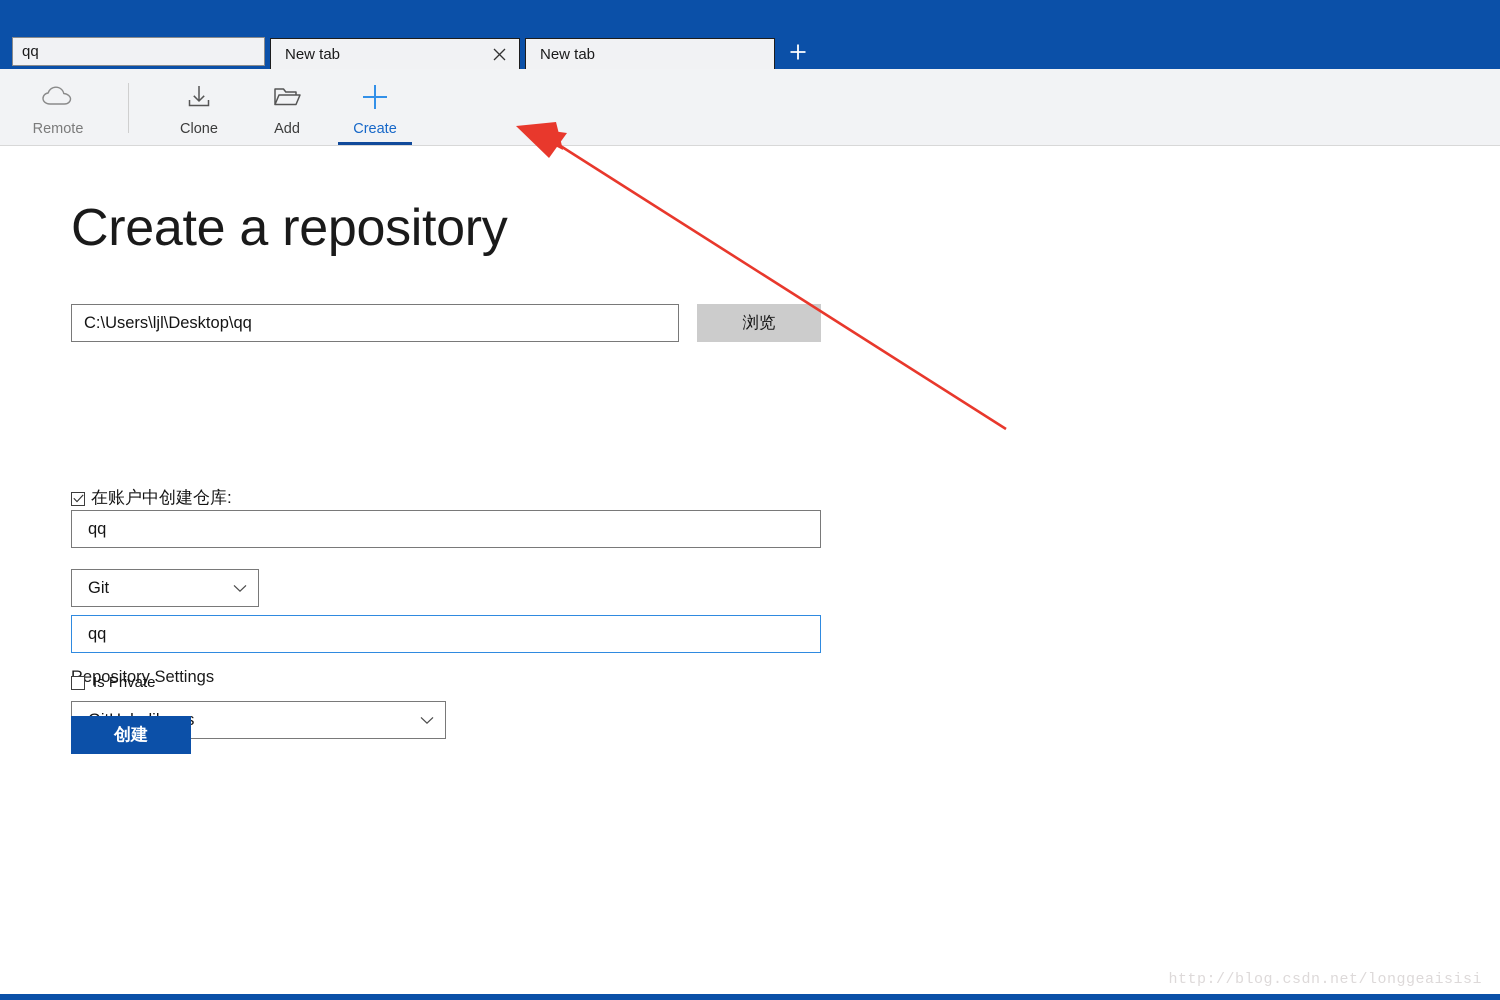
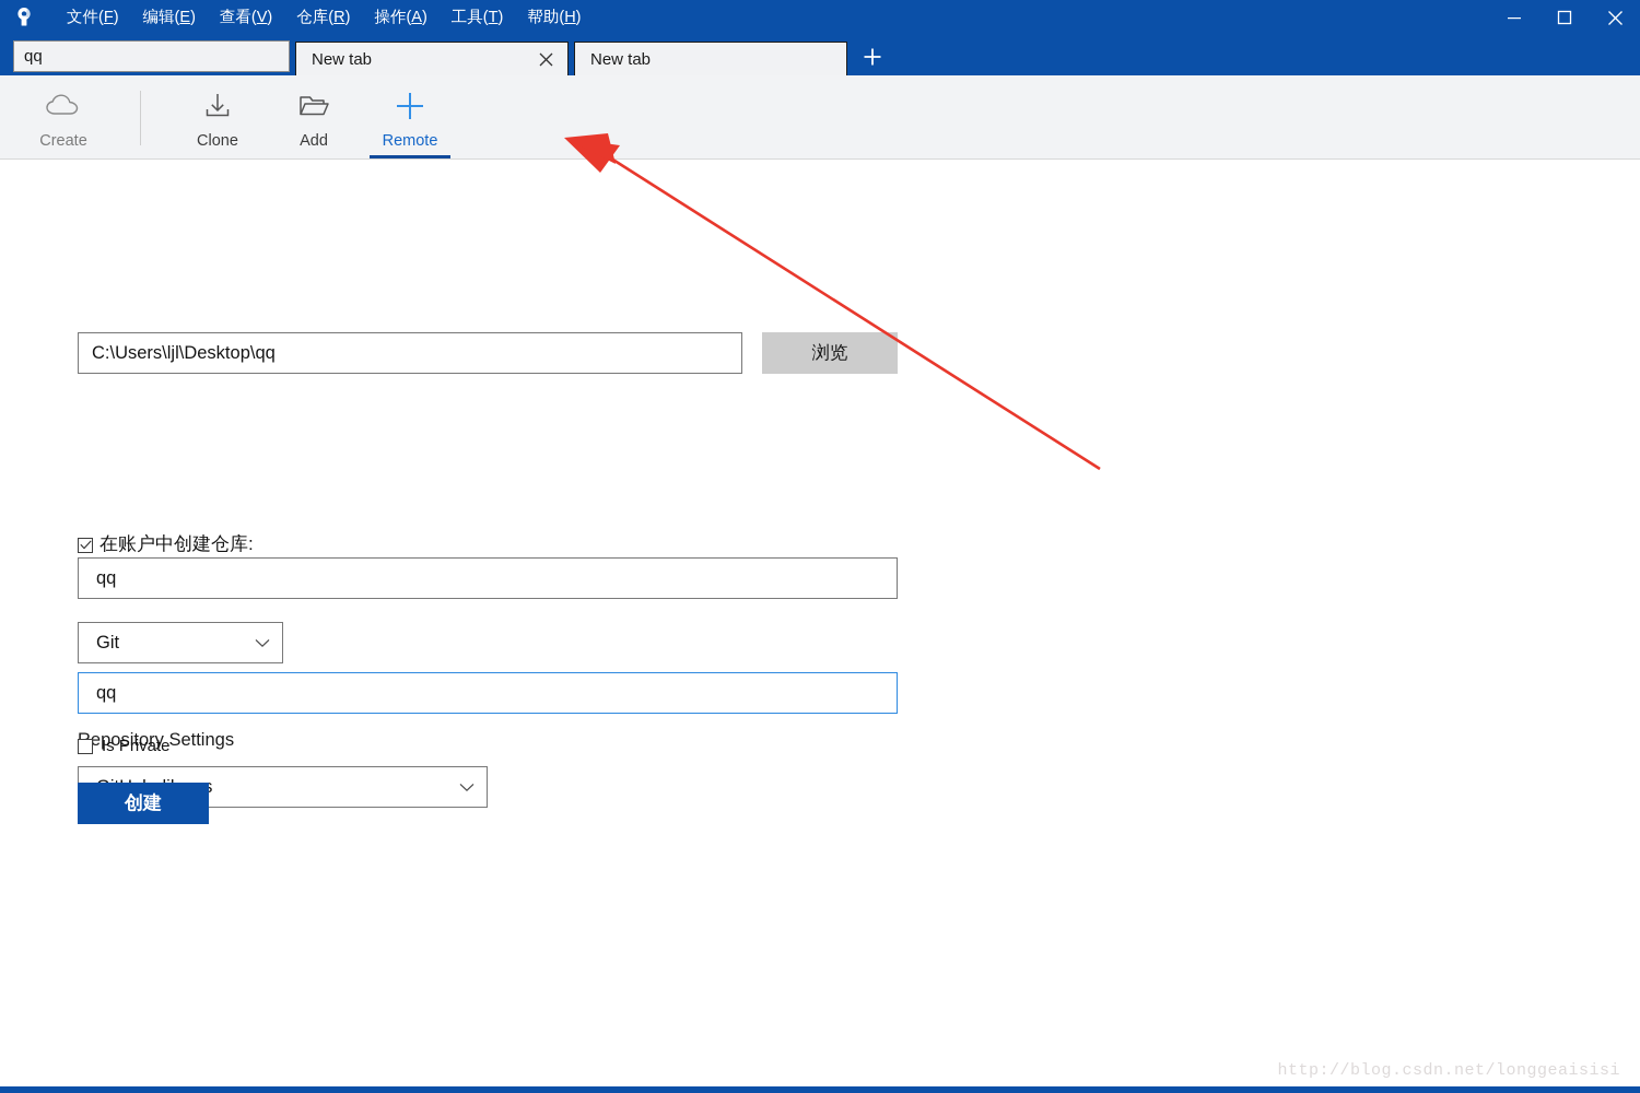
+ 文件(F)
+ 编辑(E)
+ 查看(V)
+ 仓库(R)
+ 操作(A)
+ 工具(T)
+ 帮助(H)
  qq
  New tab
  New tab
- Remote
+ Create
  Clone
  Add
- Create
+ Remote
- Create a repository
  C:\Users\ljl\Desktop\qq
  浏览
  qq
  Git
  在账户中创建仓库:
  epository Settings
  qq
  Is Private
  创建
  http://blog.csdn.net/longgeaisisi
